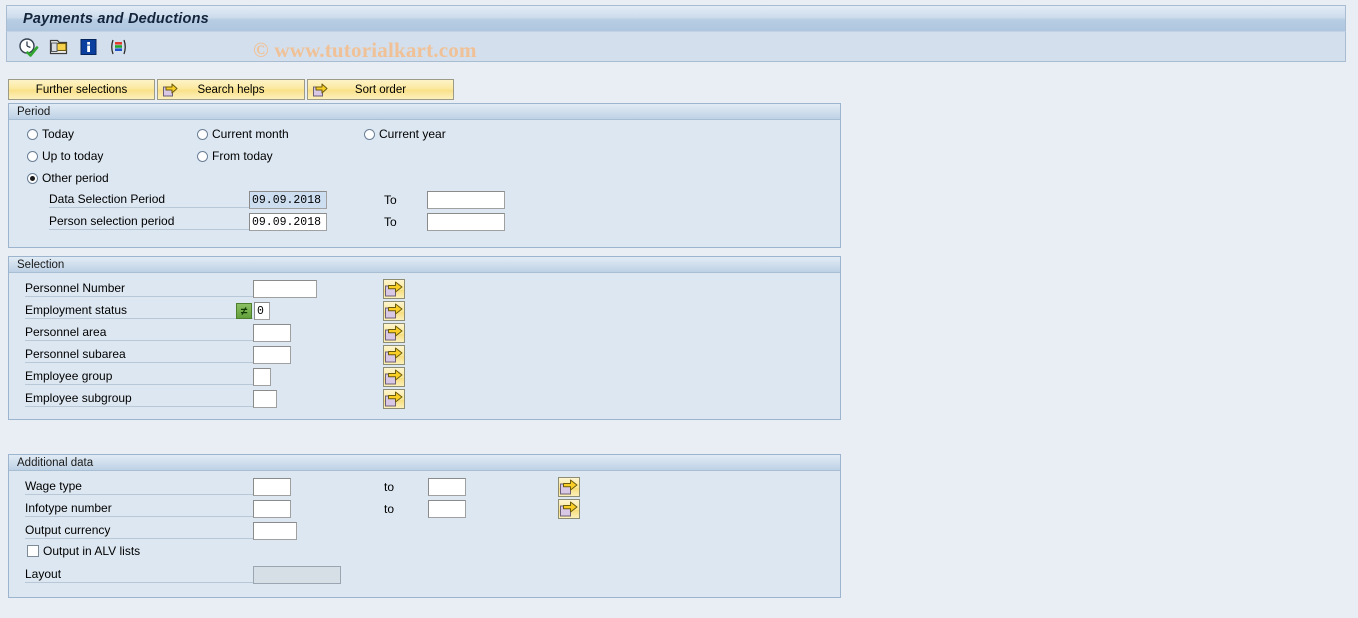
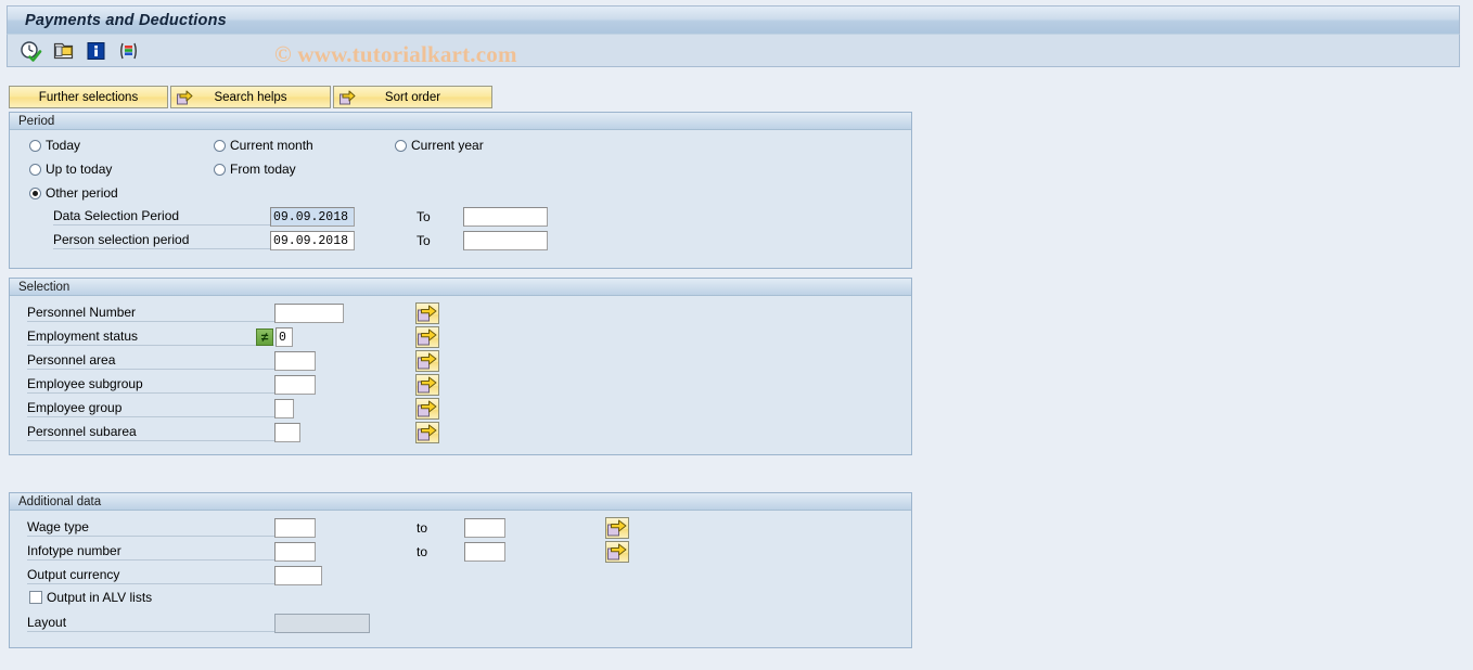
  Payments and Deductions
  © www.tutorialkart.com
  Further selections
  Search helps
  Sort order
  Period
  Today
  Current month
  Current year
  Up to today
  From today
  Other period
  Data Selection Period
  09.09.2018
  To
  Person selection period
  09.09.2018
  To
  Selection
  Personnel Number
  Employment status
  ≠
  0
  Personnel area
- Personnel subarea
+ Employee subgroup
  Employee group
- Employee subgroup
+ Personnel subarea
  Additional data
  Wage type
  to
  Infotype number
  to
  Output currency
  Output in ALV lists
  Layout
